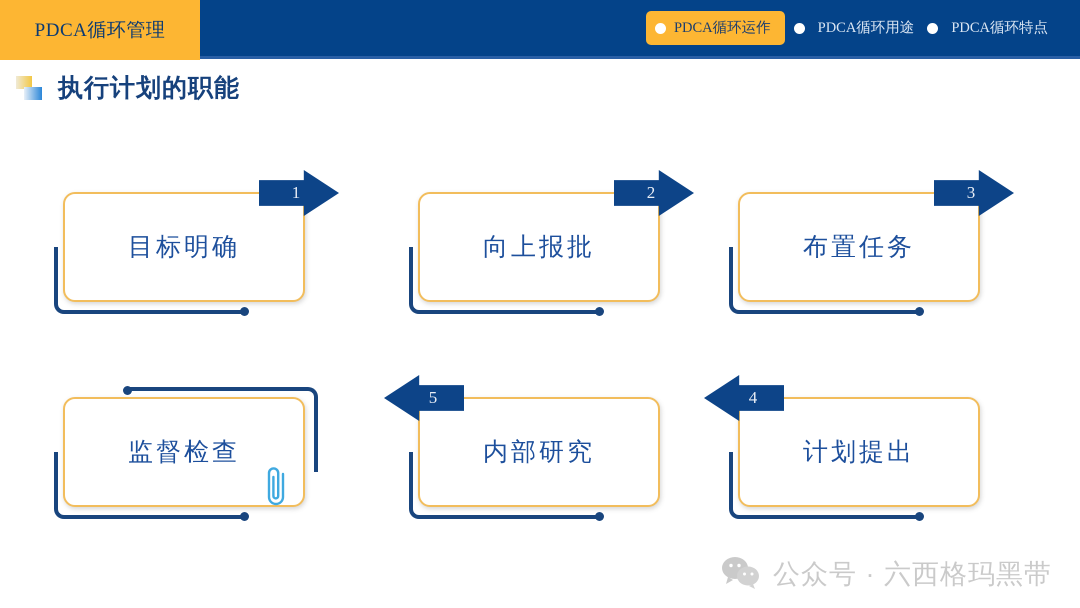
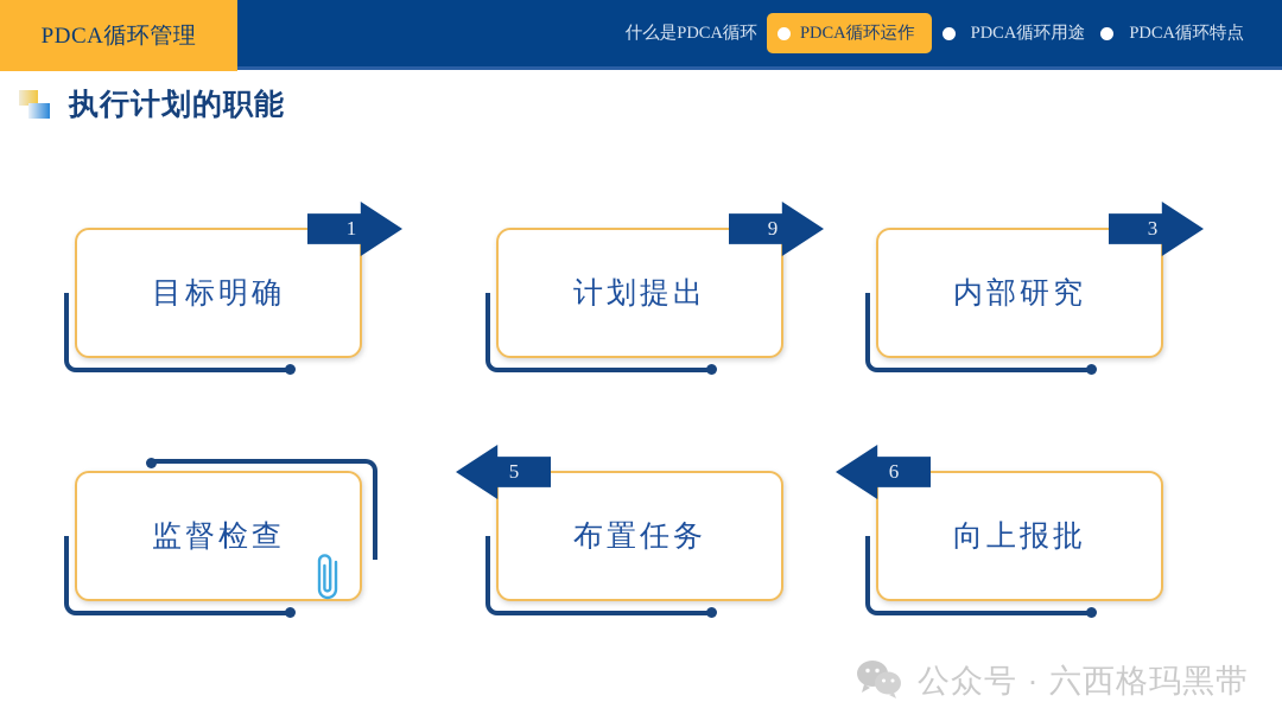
  PDCA循环管理
+ 什么是PDCA循环
  PDCA循环运作
  PDCA循环用途
  PDCA循环特点
  执行计划的职能
  目标明确
  1
- 向上报批
+ 计划提出
- 2
+ 9
- 布置任务
+ 内部研究
  3
  监督检查
- 内部研究
+ 布置任务
  5
- 计划提出
+ 向上报批
- 4
+ 6
  公众号 · 六西格玛黑带
